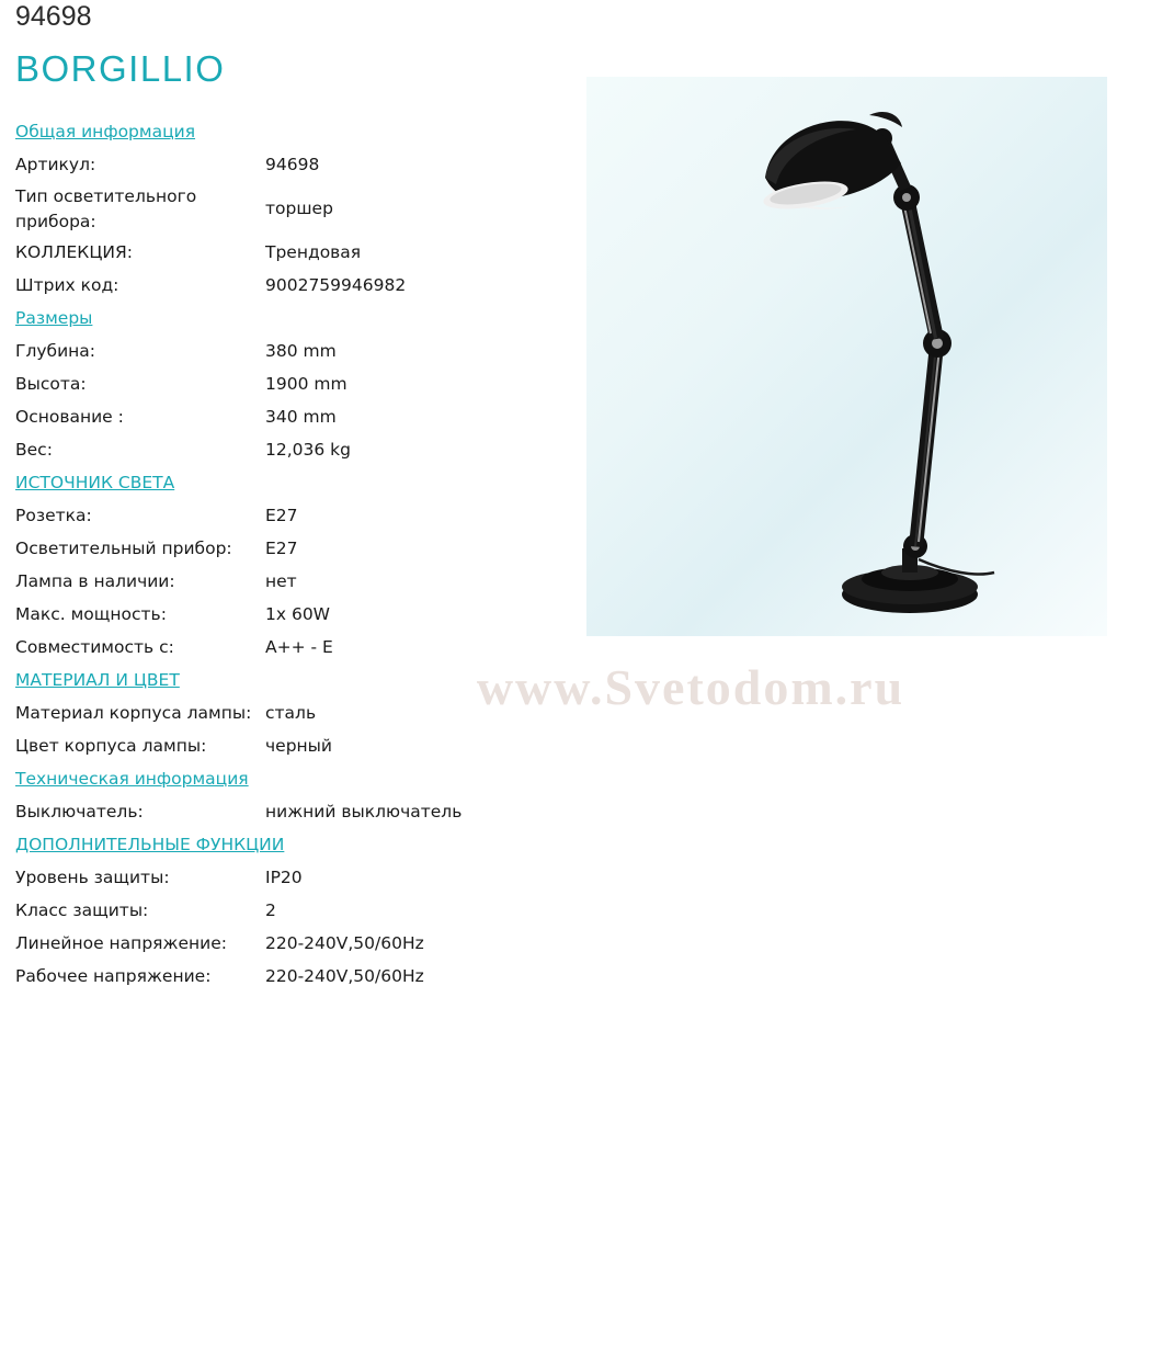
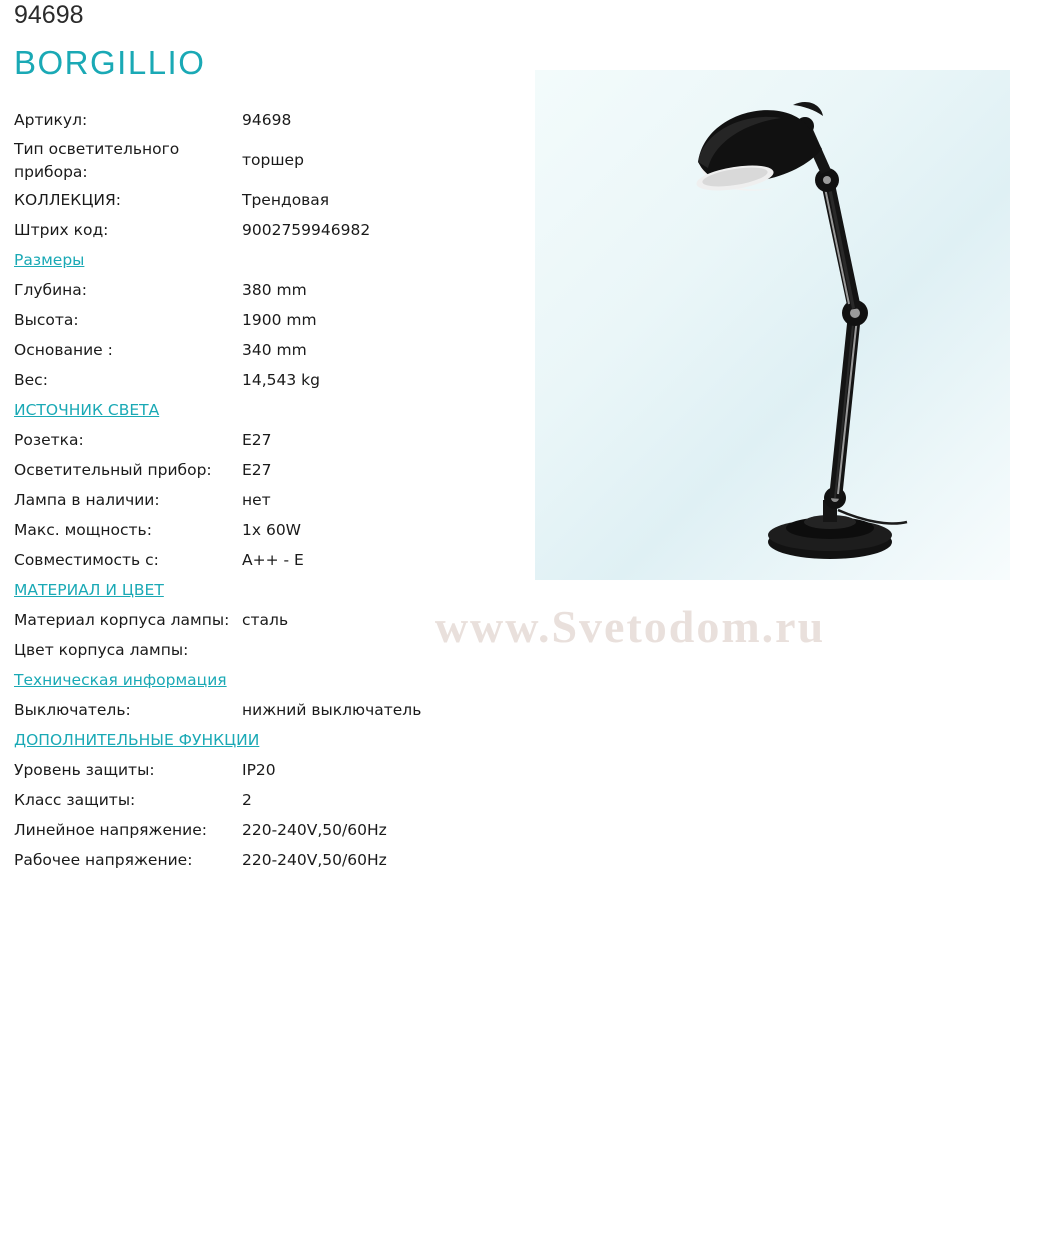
  94698
  BORGILLIO
- Общая информация
  Артикул:
  94698
  Тип осветительного прибора:
  торшер
  КОЛЛЕКЦИЯ:
  Трендовая
  Штрих код:
  9002759946982
  Размеры
  Глубина:
  380 mm
  Высота:
  1900 mm
  Основание :
  340 mm
  Вес:
- 12,036 kg
+ 14,543 kg
  ИСТОЧНИК СВЕТА
  Розетка:
  E27
  Осветительный прибор:
  E27
  Лампа в наличии:
  нет
  Макс. мощность:
  1x 60W
  Совместимость с:
  A++ - E
  МАТЕРИАЛ И ЦВЕТ
  Материал корпуса лампы:
  сталь
  Цвет корпуса лампы:
- черный
  Техническая информация
  Выключатель:
  нижний выключатель
  ДОПОЛНИТЕЛЬНЫЕ ФУНКЦИИ
  Уровень защиты:
  IP20
  Класс защиты:
  2
  Линейное напряжение:
  220-240V,50/60Hz
  Рабочее напряжение:
  220-240V,50/60Hz
  www.Svetodom.ru
